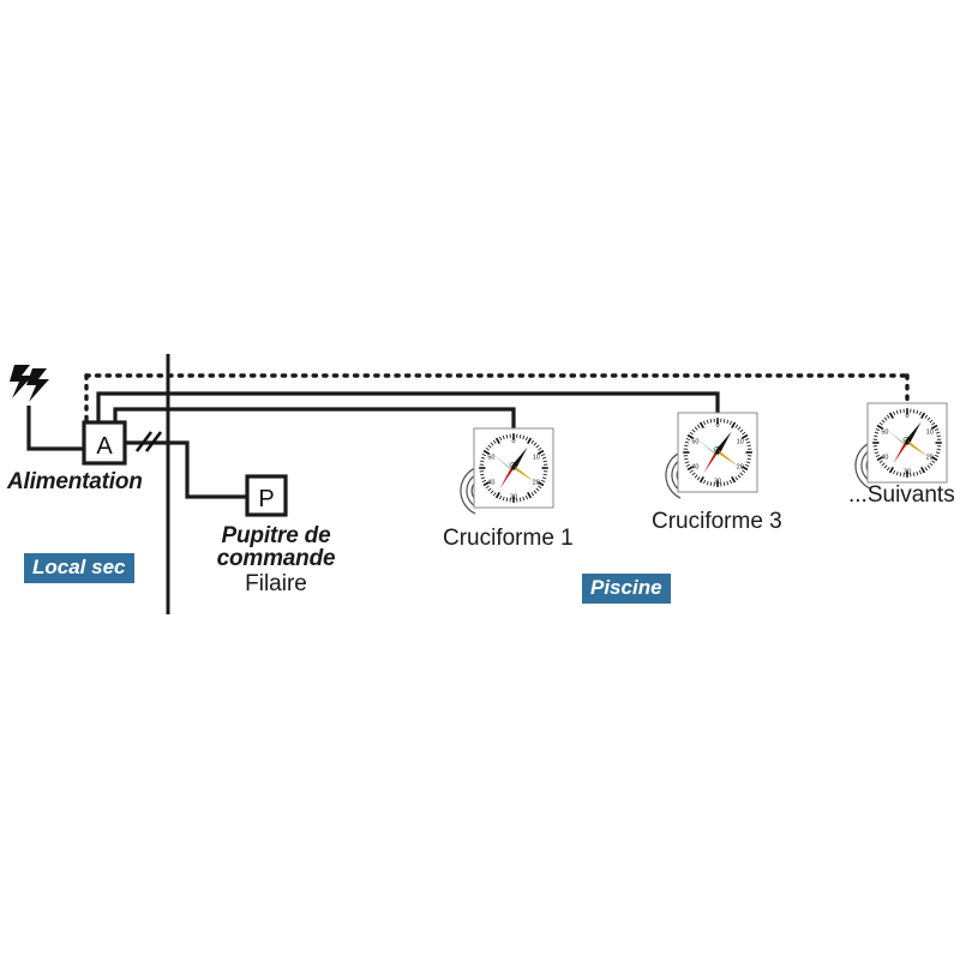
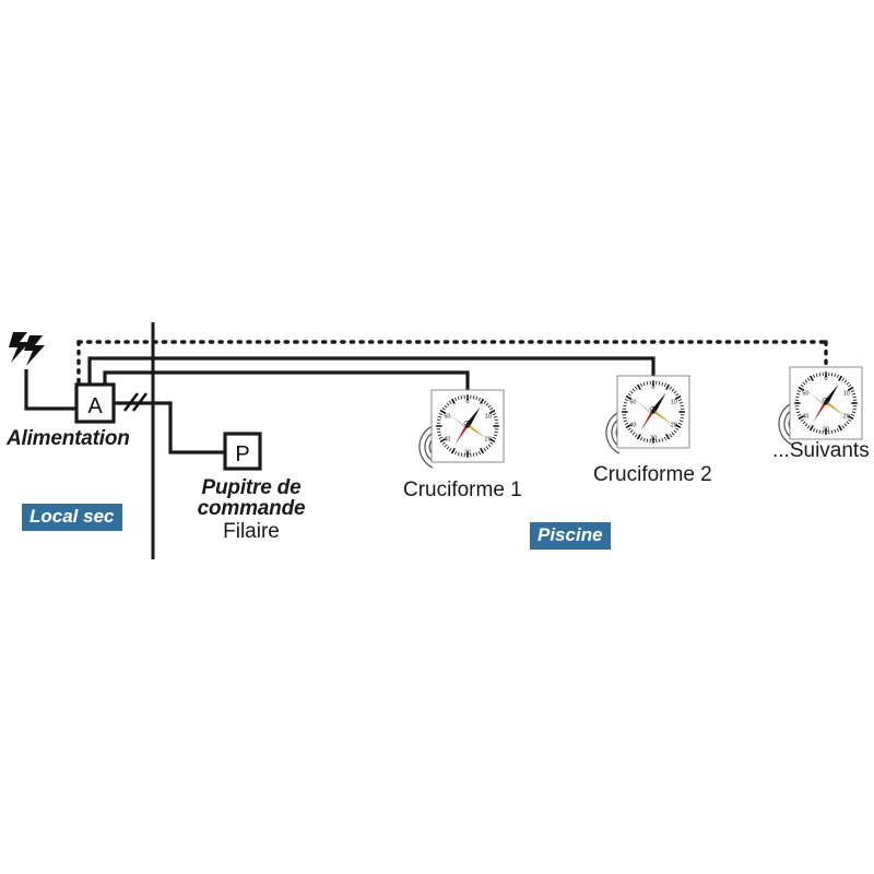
  A
  P
  Alimentation
  Pupitre de
  commande
  Filaire
  Local sec
  Piscine
  Cruciforme 1
- Cruciforme 3
+ Cruciforme 2
  ...Suivants
